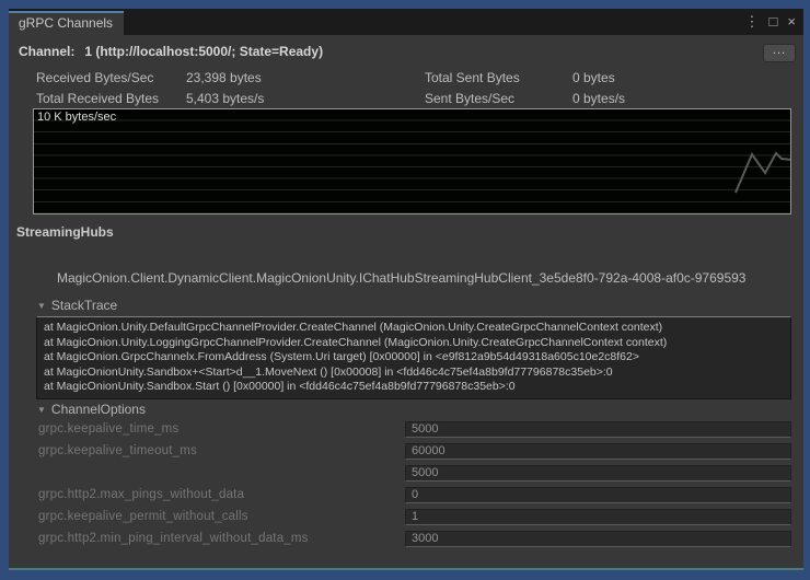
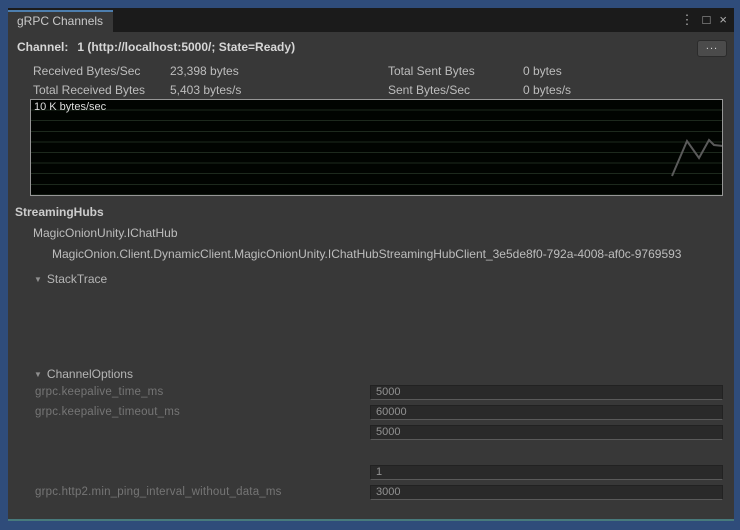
  gRPC Channels
  ⋮
  □
  ×
  Channel: 1 (http://localhost:5000/; State=Ready)
  ...
  Received Bytes/Sec
  23,398 bytes
  Total Sent Bytes
  0 bytes
  Total Received Bytes
  5,403 bytes/s
  Sent Bytes/Sec
  0 bytes/s
  10 K bytes/sec
  StreamingHubs
+ MagicOnionUnity.IChatHub
  MagicOnion.Client.DynamicClient.MagicOnionUnity.IChatHubStreamingHubClient_3e5de8f0-792a-4008-af0c-9769593
  ▼ StackTrace
- at MagicOnion.Unity.DefaultGrpcChannelProvider.CreateChannel (MagicOnion.Unity.CreateGrpcChannelContext context)
- at MagicOnion.Unity.LoggingGrpcChannelProvider.CreateChannel (MagicOnion.Unity.CreateGrpcChannelContext context)
- at MagicOnion.GrpcChannelx.FromAddress (System.Uri target) [0x00000] in <e9f812a9b54d49318a605c10e2c8f62>
- at MagicOnionUnity.Sandbox+<Start>d__1.MoveNext () [0x00008] in <fdd46c4c75ef4a8b9fd77796878c35eb>:0
- at MagicOnionUnity.Sandbox.Start () [0x00000] in <fdd46c4c75ef4a8b9fd77796878c35eb>:0
  ▼ ChannelOptions
  grpc.keepalive_time_ms
  5000
  grpc.keepalive_timeout_ms
  60000
  5000
- grpc.http2.max_pings_without_data
- 0
- grpc.keepalive_permit_without_calls
  1
  grpc.http2.min_ping_interval_without_data_ms
  3000
